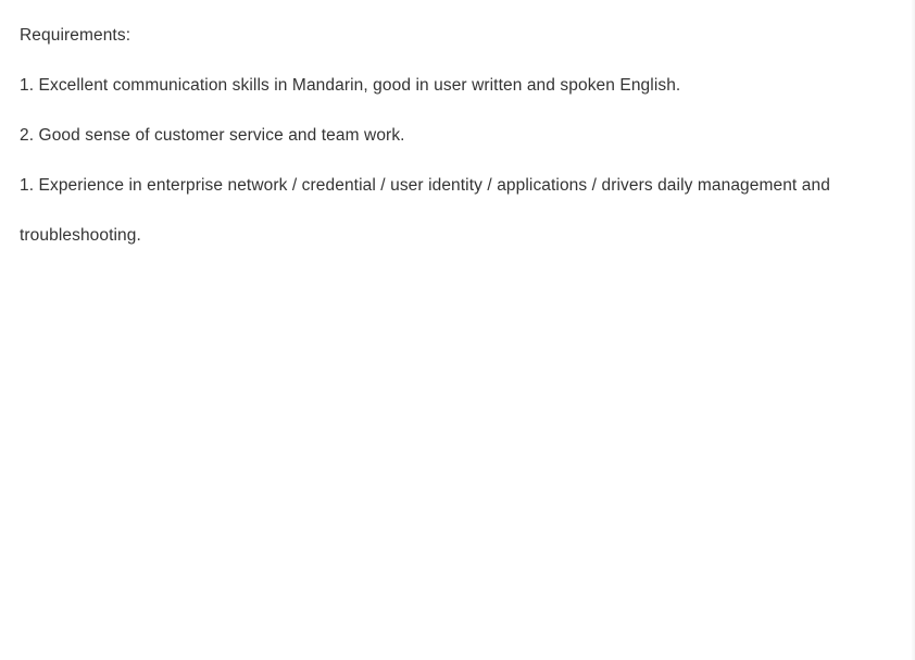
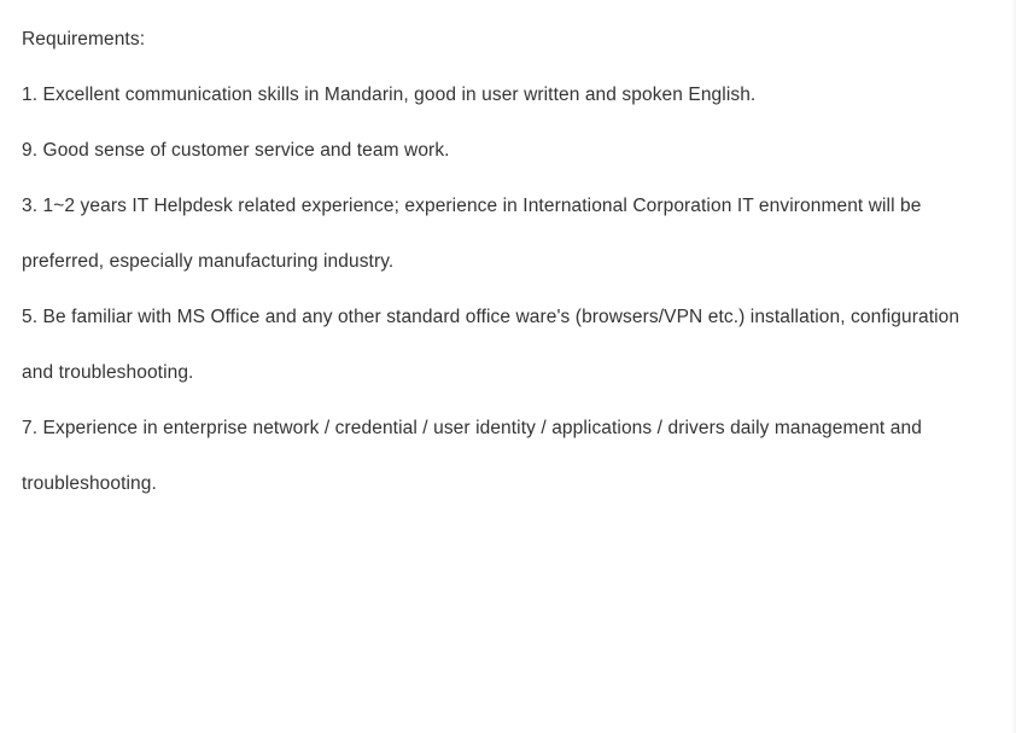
  Requirements:
  1. Excellent communication skills in Mandarin, good in user written and spoken English.
- 2. Good sense of customer service and team work.
+ 9. Good sense of customer service and team work.
+ 3. 1~2 years IT Helpdesk related experience; experience in International Corporation IT environment will be preferred, especially manufacturing industry.
+ 5. Be familiar with MS Office and any other standard office ware's (browsers/VPN etc.) installation, configuration and troubleshooting.
- 1. Experience in enterprise network / credential / user identity / applications / drivers daily management and troubleshooting.
+ 7. Experience in enterprise network / credential / user identity / applications / drivers daily management and troubleshooting.
